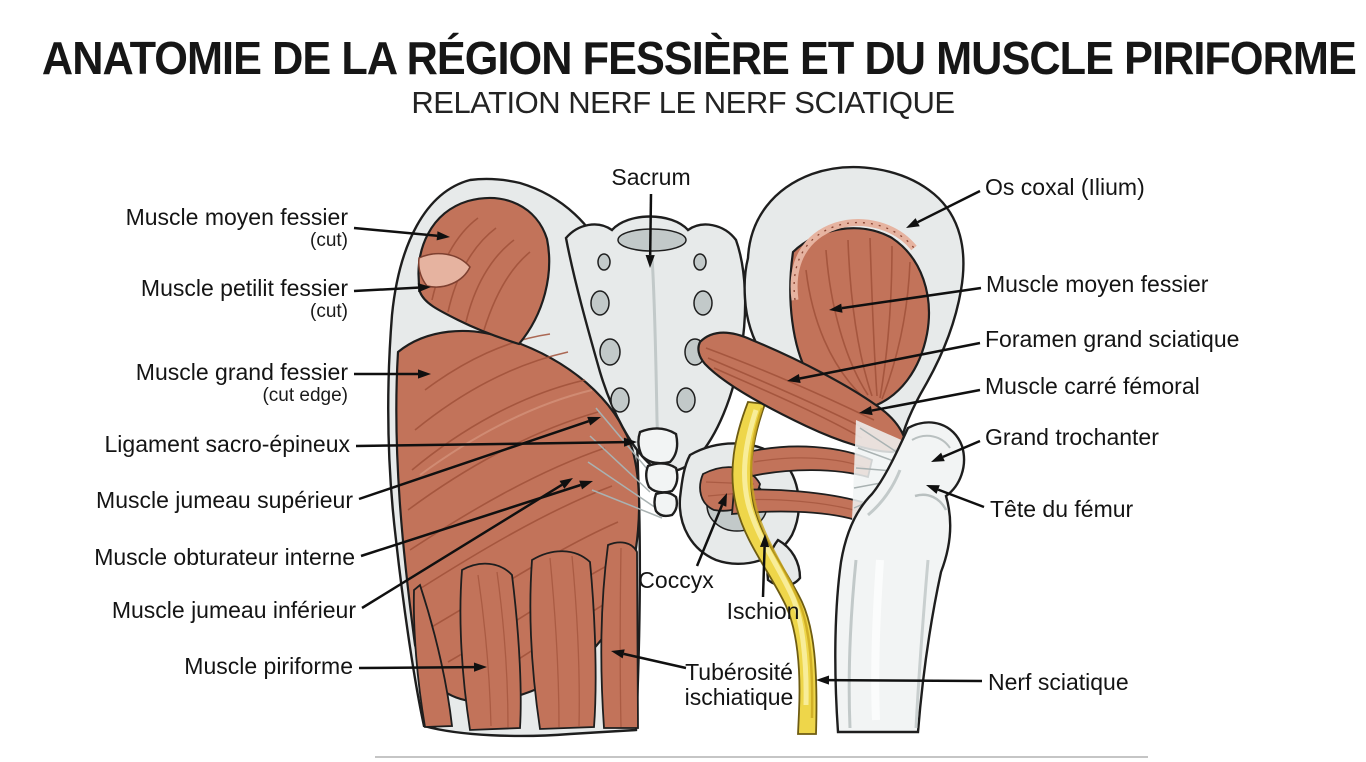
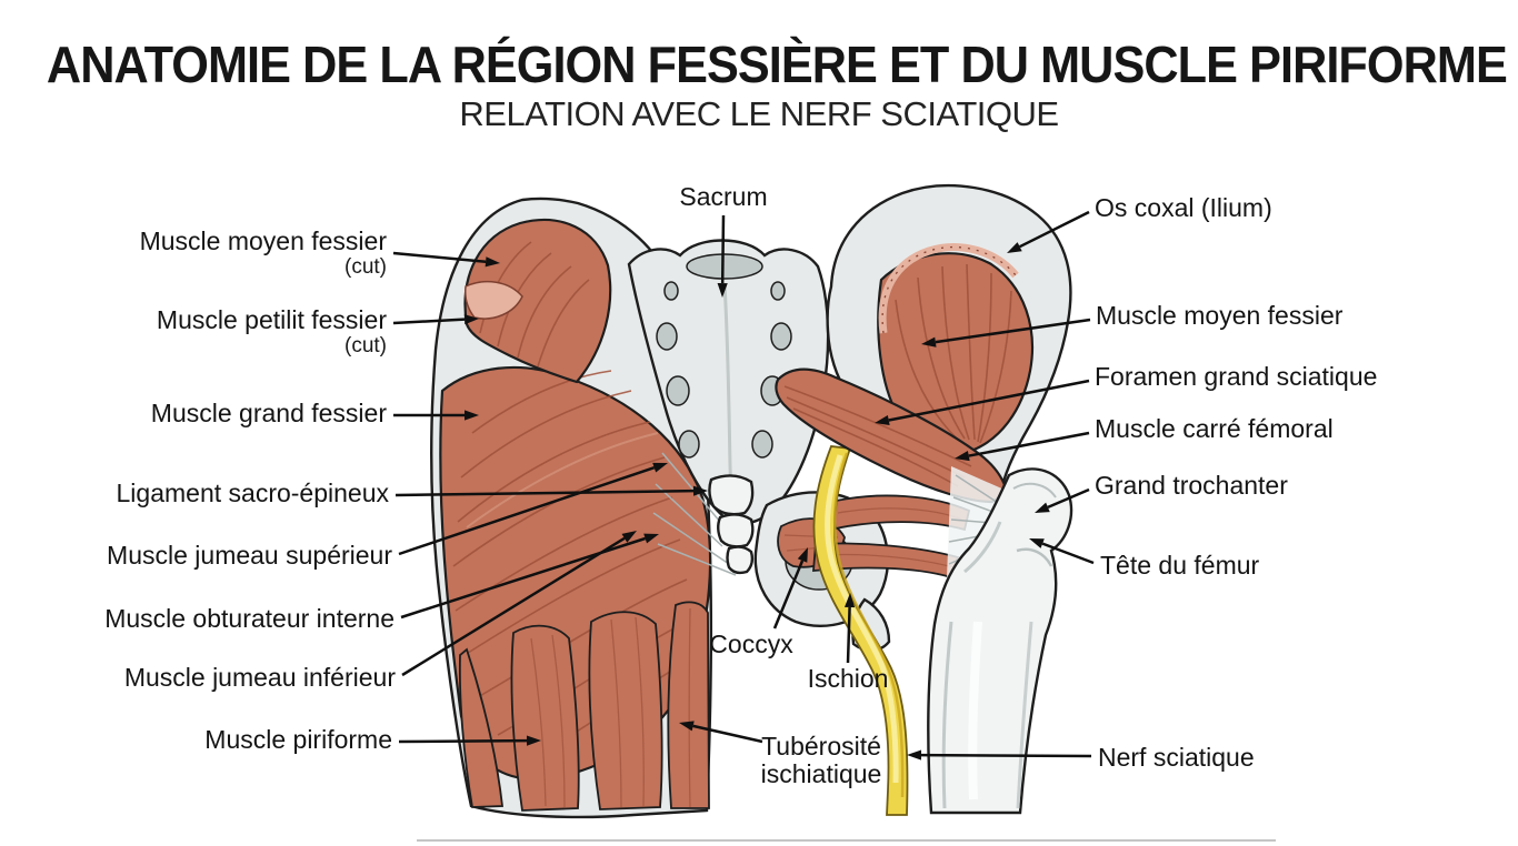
  ANATOMIE DE LA RÉGION FESSIÈRE ET DU MUSCLE PIRIFORME
- RELATION NERF LE NERF SCIATIQUE
+ RELATION AVEC LE NERF SCIATIQUE
  Muscle moyen fessier
  (cut)
  Muscle petilit fessier
  (cut)
  Muscle grand fessier
- (cut edge)
  Ligament sacro-épineux
  Muscle jumeau supérieur
  Muscle obturateur interne
  Muscle jumeau inférieur
  Muscle piriforme
  Sacrum
  Coccyx
  Ischion
  Tubérosité
  ischiatique
  Os coxal (Ilium)
  Muscle moyen fessier
  Foramen grand sciatique
  Muscle carré fémoral
  Grand trochanter
  Tête du fémur
  Nerf sciatique
